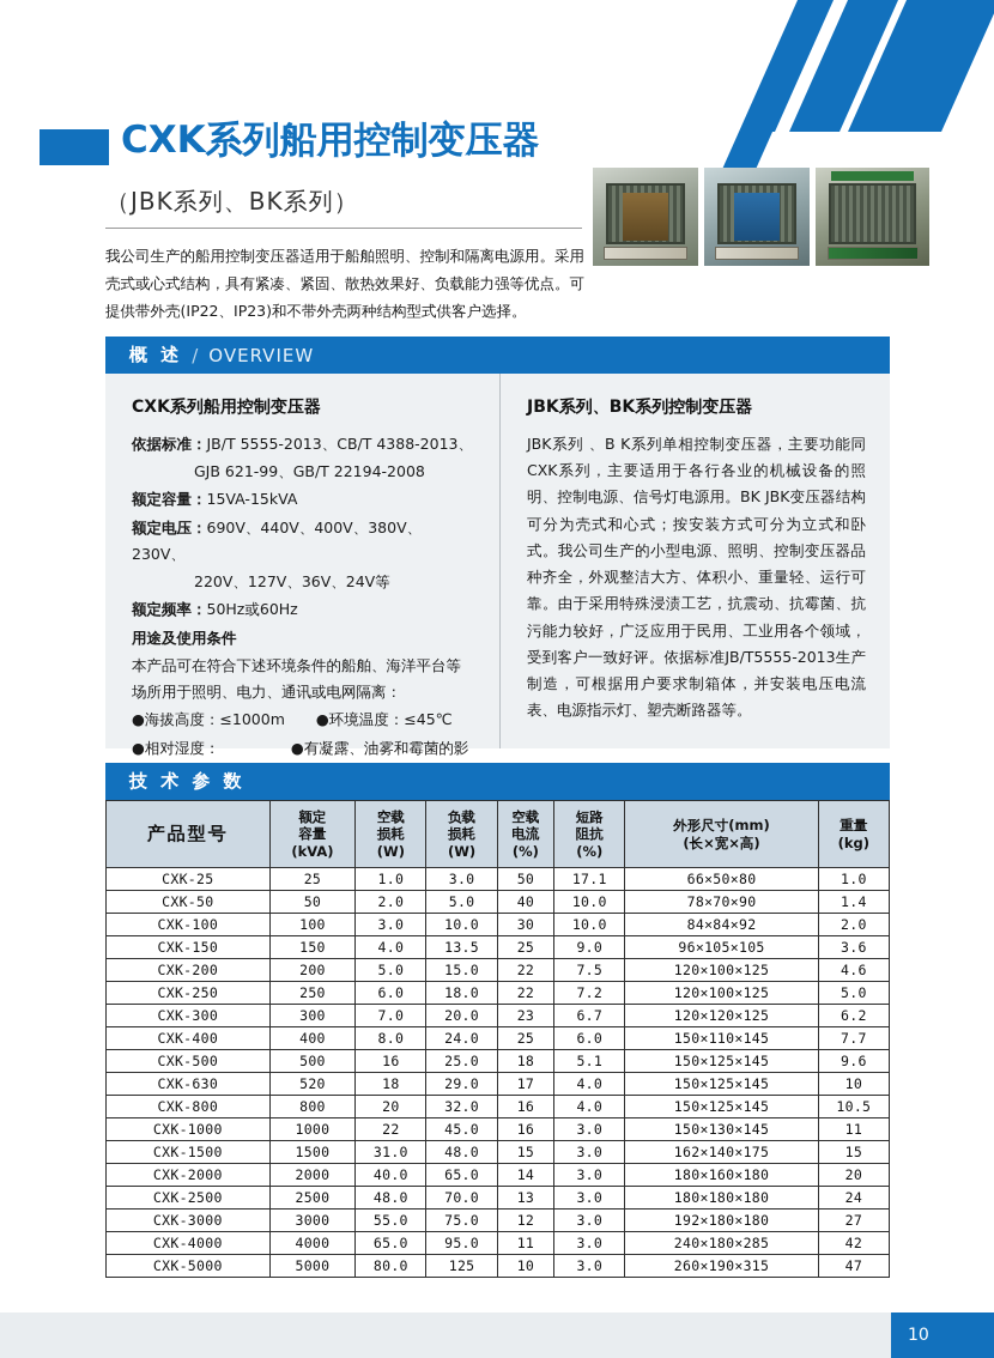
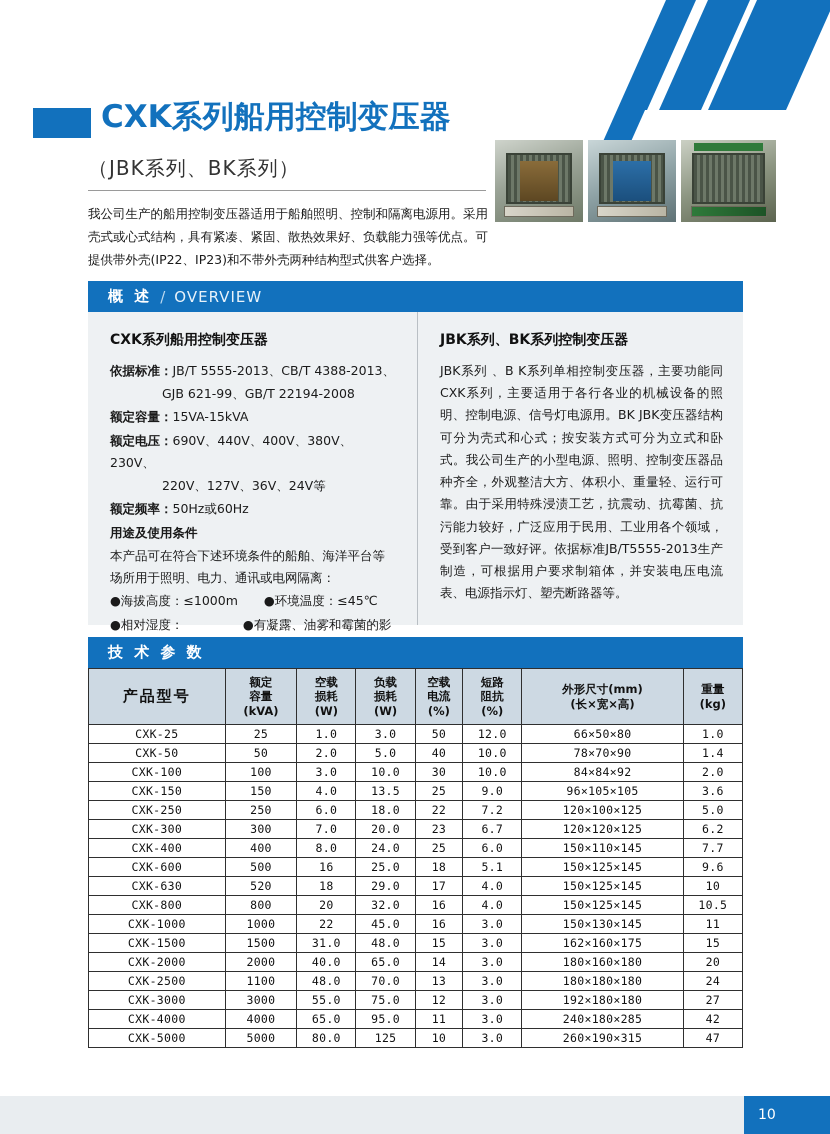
  CXK系列船用控制变压器
  （JBK系列、BK系列）
  我公司生产的船用控制变压器适用于船舶照明、控制和隔离电源用。采用壳式或心式结构，具有紧凑、紧固、散热效果好、负载能力强等优点。可提供带外壳(IP22、IP23)和不带外壳两种结构型式供客户选择。
  概 述
  /
  OVERVIEW
  CXK系列船用控制变压器
  依据标准：JB/T 5555-2013、CB/T 4388-2013、
  GJB 621-99、GB/T 22194-2008
  额定容量：15VA-15kVA
  额定电压：690V、440V、400V、380V、230V、
  220V、127V、36V、24V等
  额定频率：50Hz或60Hz
  用途及使用条件
  本产品可在符合下述环境条件的船舶、海洋平台等
  场所用于照明、电力、通讯或电网隔离：
  ●海拔高度：≤1000m
  ●环境温度：≤45℃
  ●有凝露、油雾和霉菌的影
  JBK系列、BK系列控制变压器
  JBK系列 、B K系列单相控制变压器，主要功能同CXK系列，主要适用于各行各业的机械设备的照明、控制电源、信号灯电源用。BK JBK变压器结构可分为壳式和心式；按安装方式可分为立式和卧式。我公司生产的小型电源、照明、控制变压器品种齐全，外观整洁大方、体积小、重量轻、运行可靠。由于采用特殊浸渍工艺，抗震动、抗霉菌、抗污能力较好，广泛应用于民用、工业用各个领域，受到客户一致好评。依据标准JB/T5555-2013生产制造，可根据用户要求制箱体，并安装电压电流表、电源指示灯、塑壳断路器等。
  技 术 参 数
  产品型号	额定 容量 (kVA)	空载 损耗 (W)	负载 损耗 (W)	空载 电流 (%)	短路 阻抗 (%)	外形尺寸(mm) (长×宽×高)	重量 (kg)
- CXK-25	25	1.0	3.0	50	17.1	66×50×80	1.0
+ CXK-25	25	1.0	3.0	50	12.0	66×50×80	1.0
  CXK-50	50	2.0	5.0	40	10.0	78×70×90	1.4
  CXK-100	100	3.0	10.0	30	10.0	84×84×92	2.0
  CXK-150	150	4.0	13.5	25	9.0	96×105×105	3.6
- CXK-200	200	5.0	15.0	22	7.5	120×100×125	4.6
  CXK-250	250	6.0	18.0	22	7.2	120×100×125	5.0
  CXK-300	300	7.0	20.0	23	6.7	120×120×125	6.2
  CXK-400	400	8.0	24.0	25	6.0	150×110×145	7.7
- CXK-500	500	16	25.0	18	5.1	150×125×145	9.6
+ CXK-600	500	16	25.0	18	5.1	150×125×145	9.6
  CXK-630	520	18	29.0	17	4.0	150×125×145	10
  CXK-800	800	20	32.0	16	4.0	150×125×145	10.5
  CXK-1000	1000	22	45.0	16	3.0	150×130×145	11
- CXK-1500	1500	31.0	48.0	15	3.0	162×140×175	15
+ CXK-1500	1500	31.0	48.0	15	3.0	162×160×175	15
  CXK-2000	2000	40.0	65.0	14	3.0	180×160×180	20
- CXK-2500	2500	48.0	70.0	13	3.0	180×180×180	24
+ CXK-2500	1100	48.0	70.0	13	3.0	180×180×180	24
  CXK-3000	3000	55.0	75.0	12	3.0	192×180×180	27
  CXK-4000	4000	65.0	95.0	11	3.0	240×180×285	42
  CXK-5000	5000	80.0	125	10	3.0	260×190×315	47
  10
